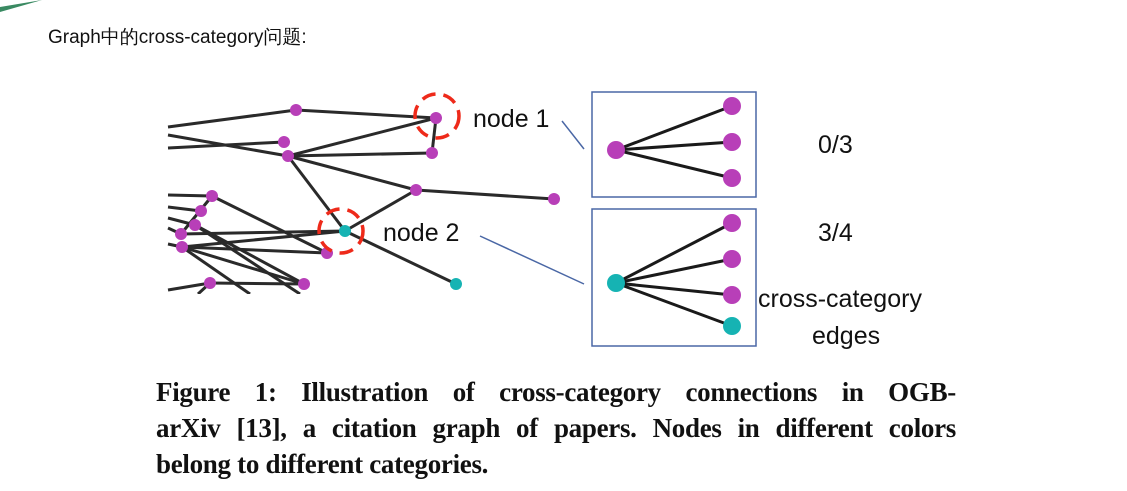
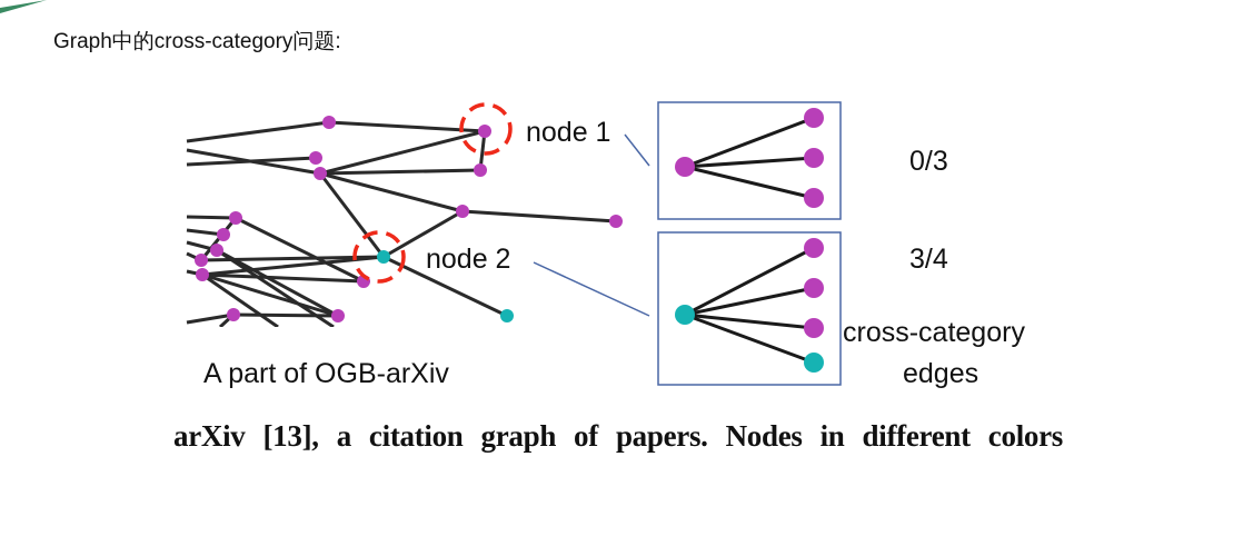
  Graph中的cross-category问题:
  node 1
  node 2
+ A part of OGB-arXiv
  0/3
  3/4
  cross-category
  edges
- Figure 1: Illustration of cross-category connections in OGB-
  arXiv [13], a citation graph of papers. Nodes in different colors
- belong to different categories.
